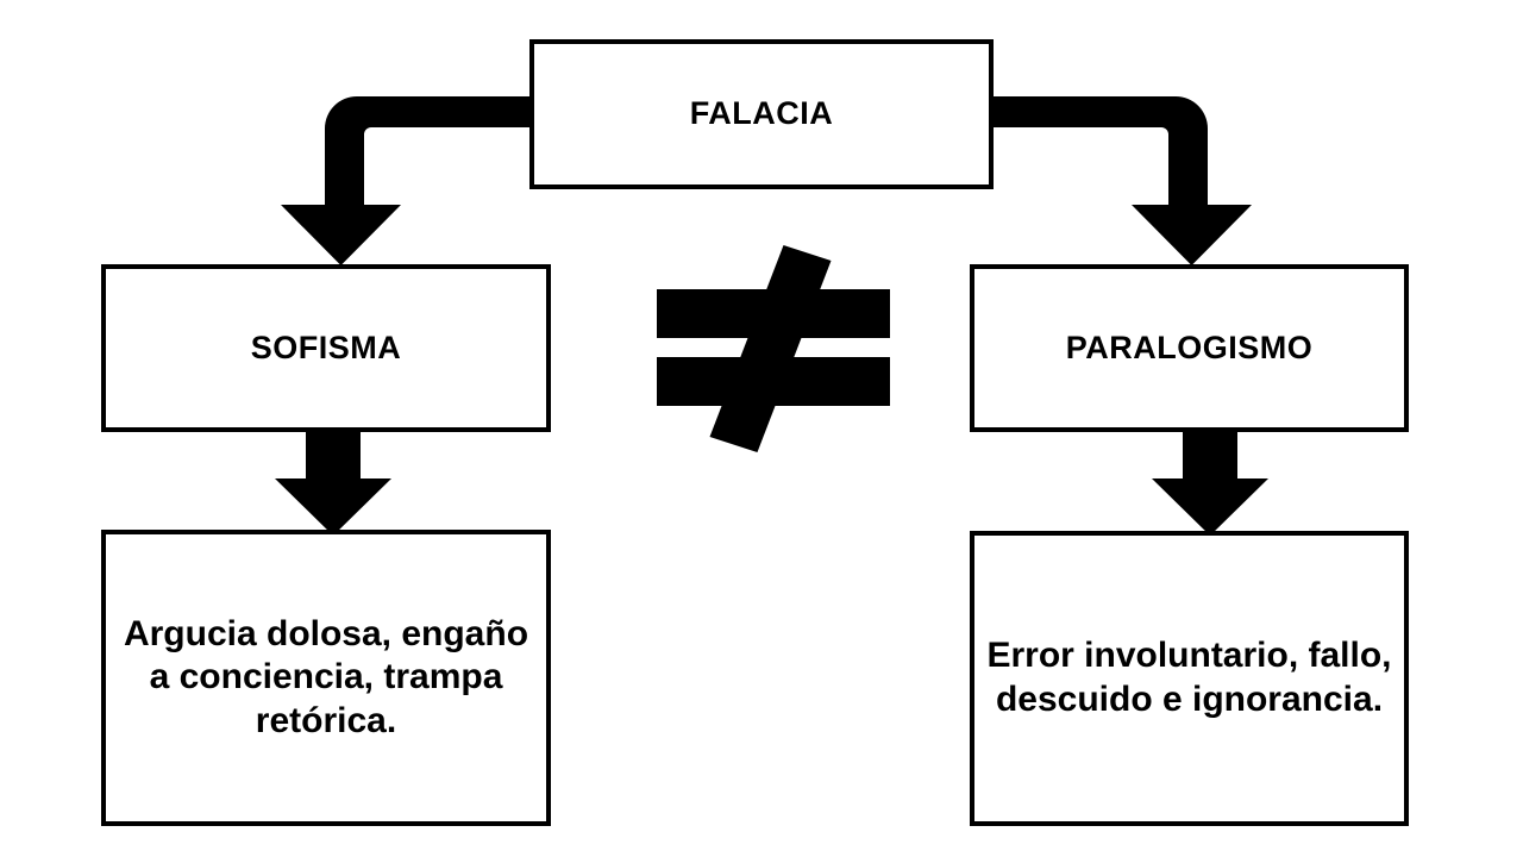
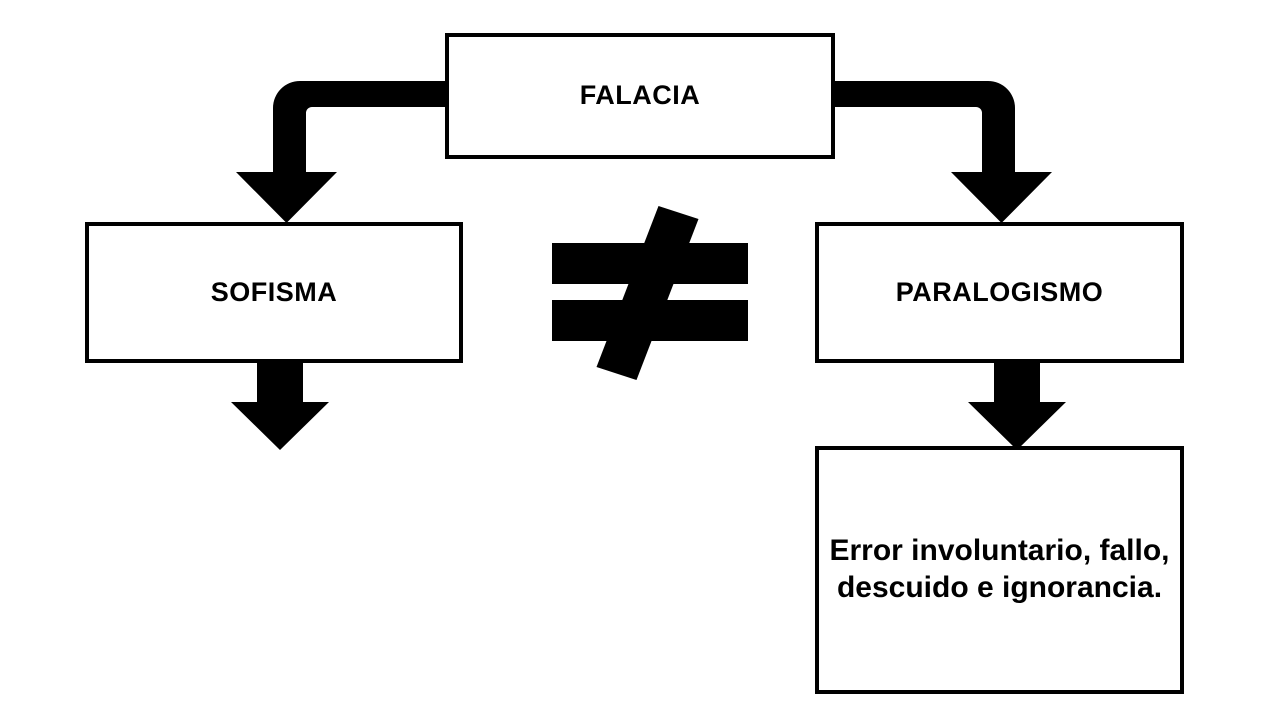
  FALACIA
  SOFISMA
  PARALOGISMO
- Argucia dolosa, engaño a conciencia, trampa retórica.
  Error involuntario, fallo, descuido e ignorancia.
